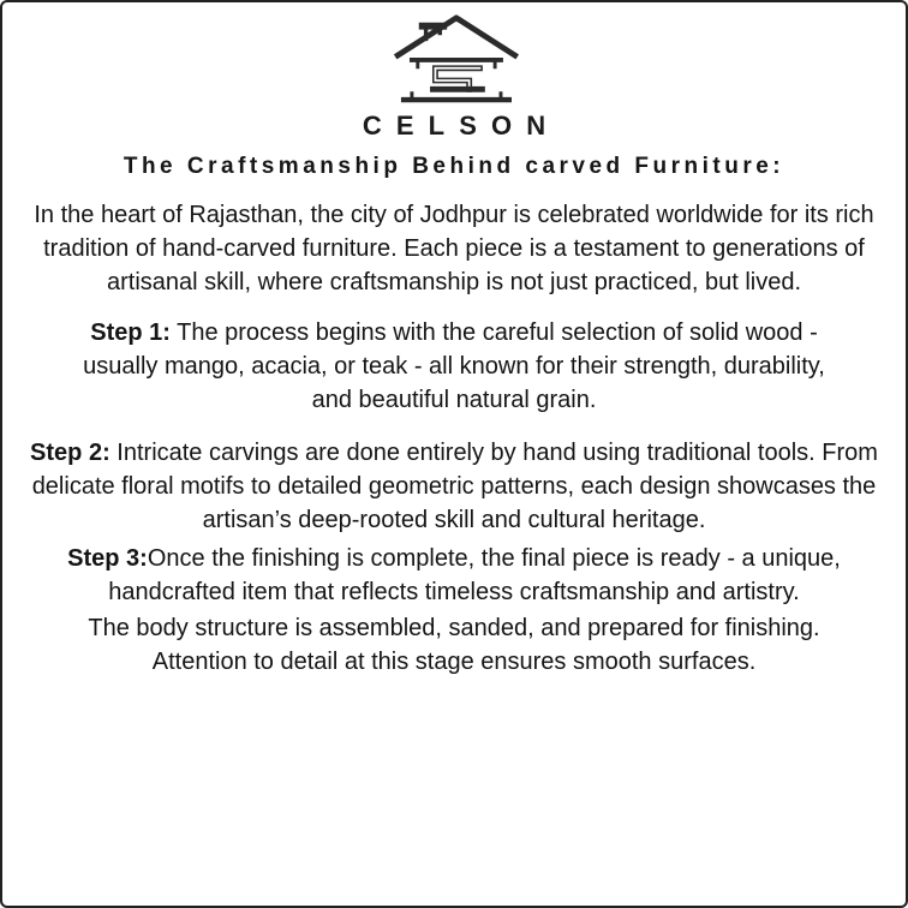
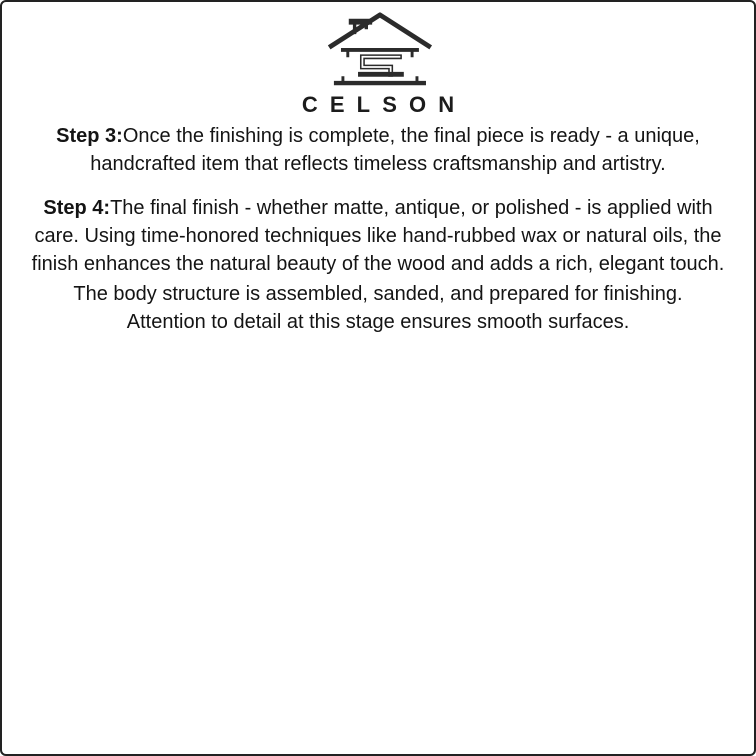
  CELSON
- The Craftsmanship Behind carved Furniture:
- In the heart of Rajasthan, the city of Jodhpur is celebrated worldwide for its rich tradition of hand-carved furniture. Each piece is a testament to generations of artisanal skill, where craftsmanship is not just practiced, but lived.
- Step 1: The process begins with the careful selection of solid wood - usually mango, acacia, or teak - all known for their strength, durability, and beautiful natural grain.
- Step 2: Intricate carvings are done entirely by hand using traditional tools. From delicate floral motifs to detailed geometric patterns, each design showcases the artisan’s deep-rooted skill and cultural heritage.
  Step 3:Once the finishing is complete, the final piece is ready - a unique, handcrafted item that reflects timeless craftsmanship and artistry.
+ Step 4:The final finish - whether matte, antique, or polished - is applied with care. Using time-honored techniques like hand-rubbed wax or natural oils, the finish enhances the natural beauty of the wood and adds a rich, elegant touch.
  The body structure is assembled, sanded, and prepared for finishing. Attention to detail at this stage ensures smooth surfaces.
